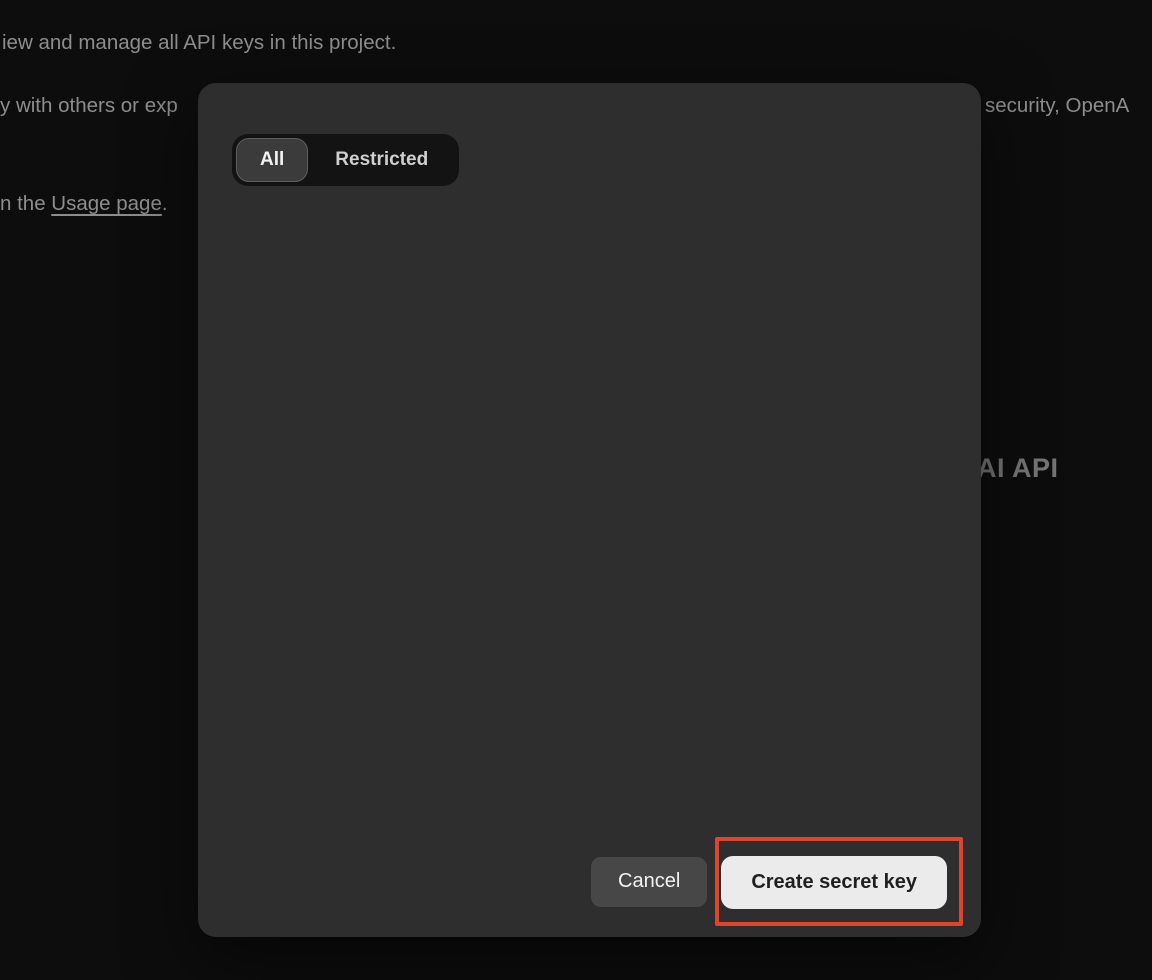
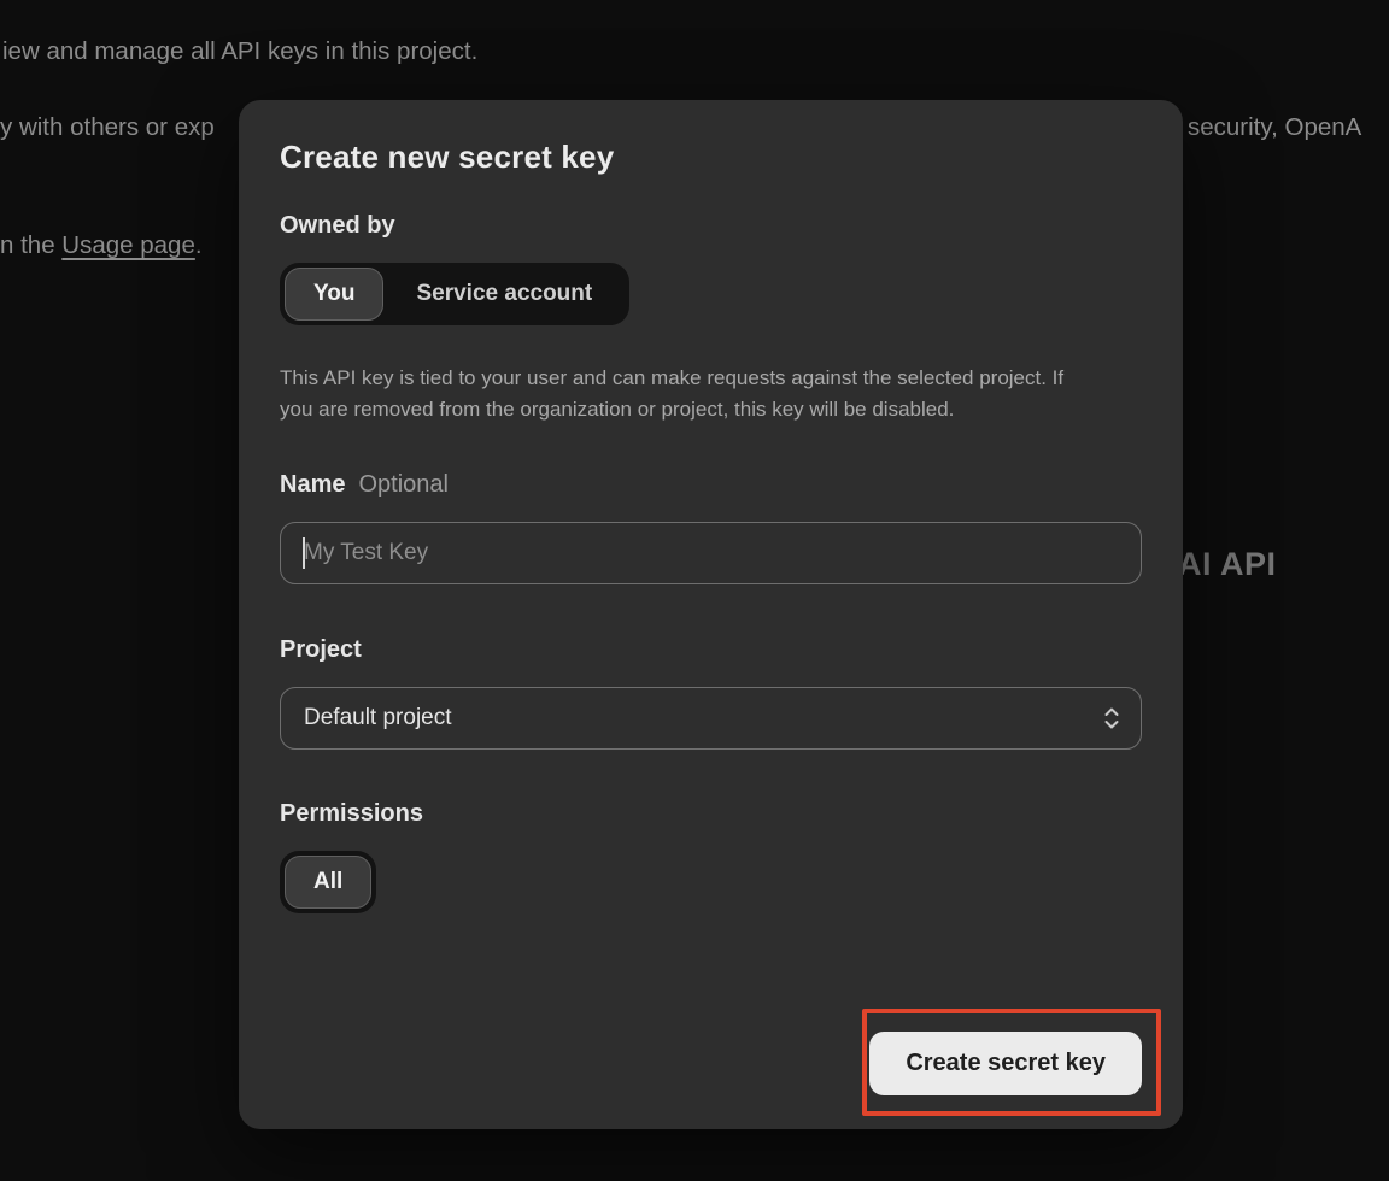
  iew and manage all API keys in this project.
  y with others or exp
  security, OpenA
  n the Usage page.
  AI API
+ Create new secret key
+ Owned by
+ You
+ Service account
+ This API key is tied to your user and can make requests against the selected project. If you are removed from the organization or project, this key will be disabled.
+ Name
+ Optional
+ My Test Key
+ Project
+ Default project
+ Permissions
  All
- Restricted
- Cancel
  Create secret key
